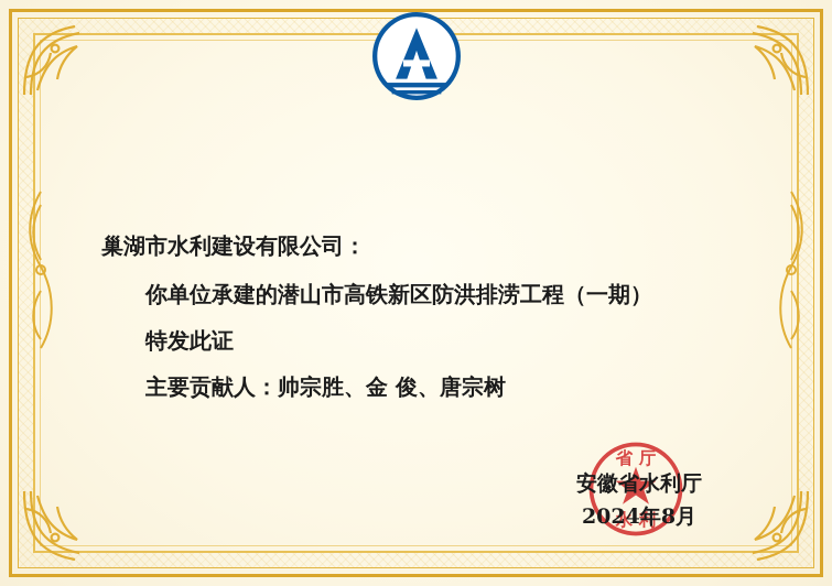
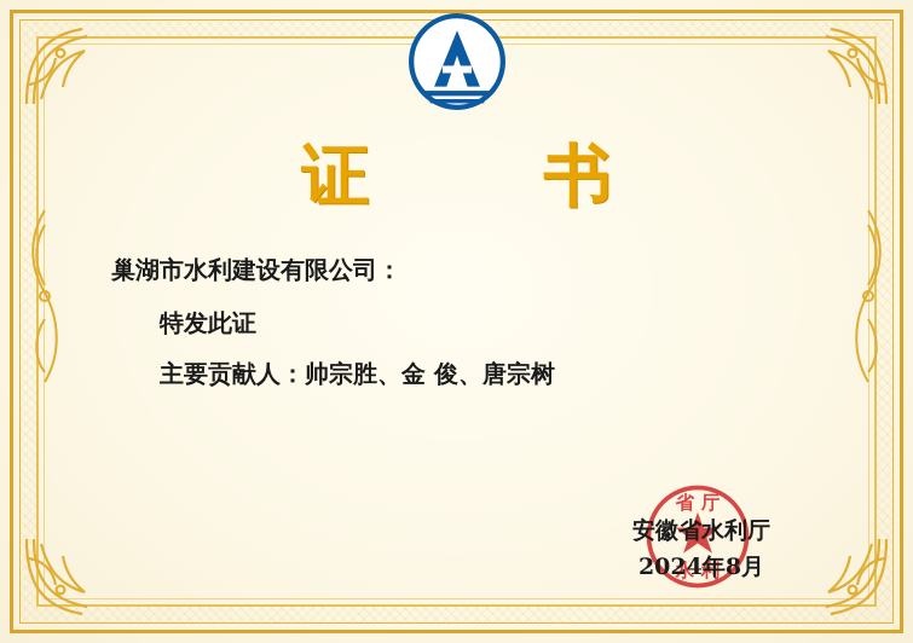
+ 证 书
  巢湖市水利建设有限公司：
- 你单位承建的潜山市高铁新区防洪排涝工程（一期）
  特发此证
  主要贡献人：帅宗胜、金 俊、唐宗树
  省 厅
  水 利
  安徽省水利厅
  2024年8月
